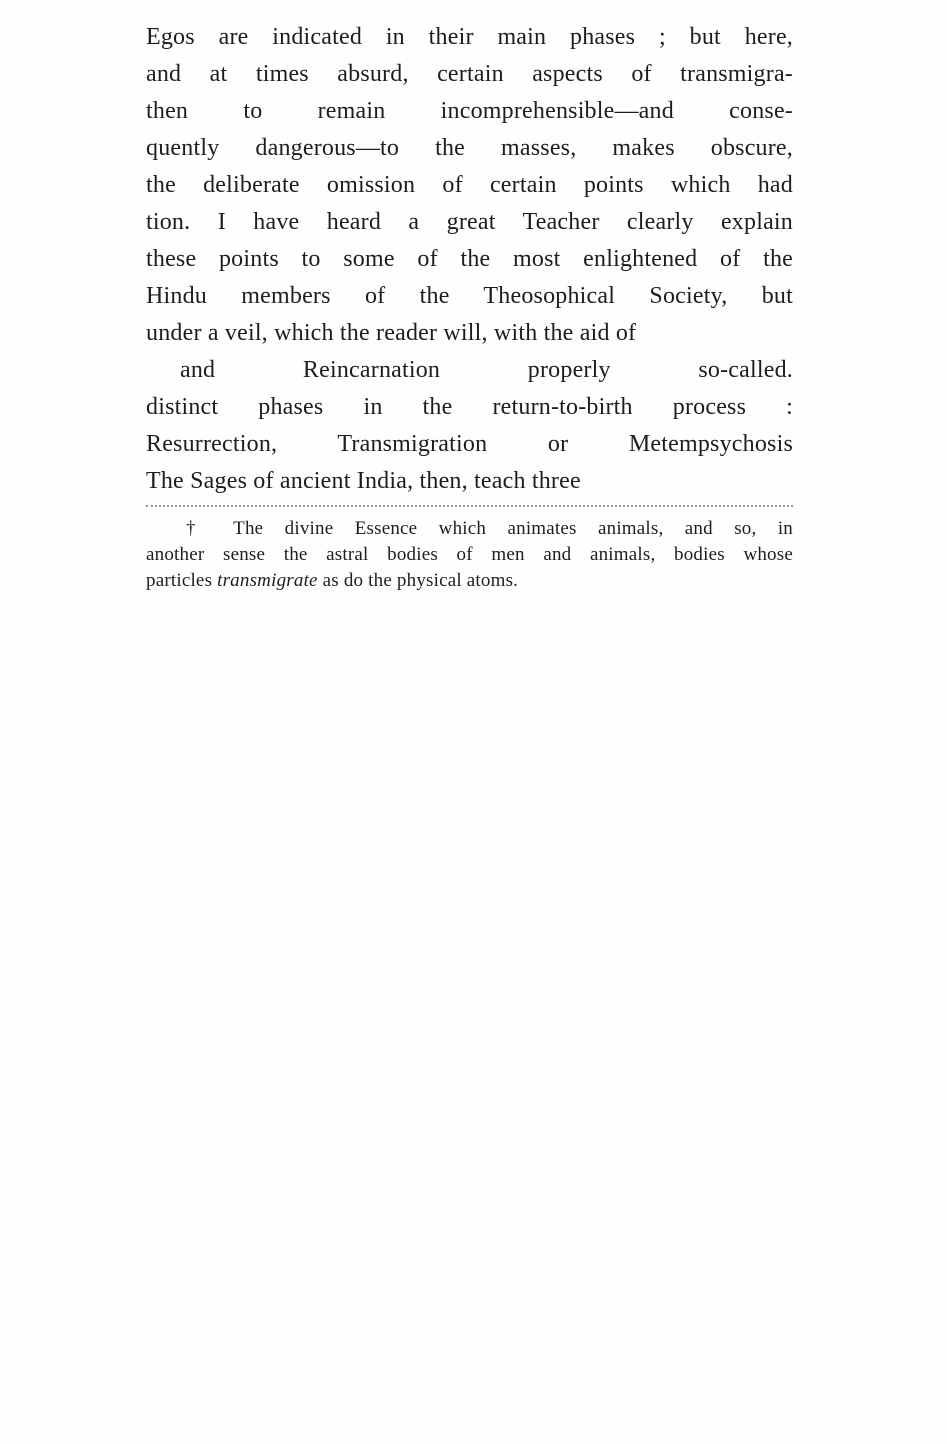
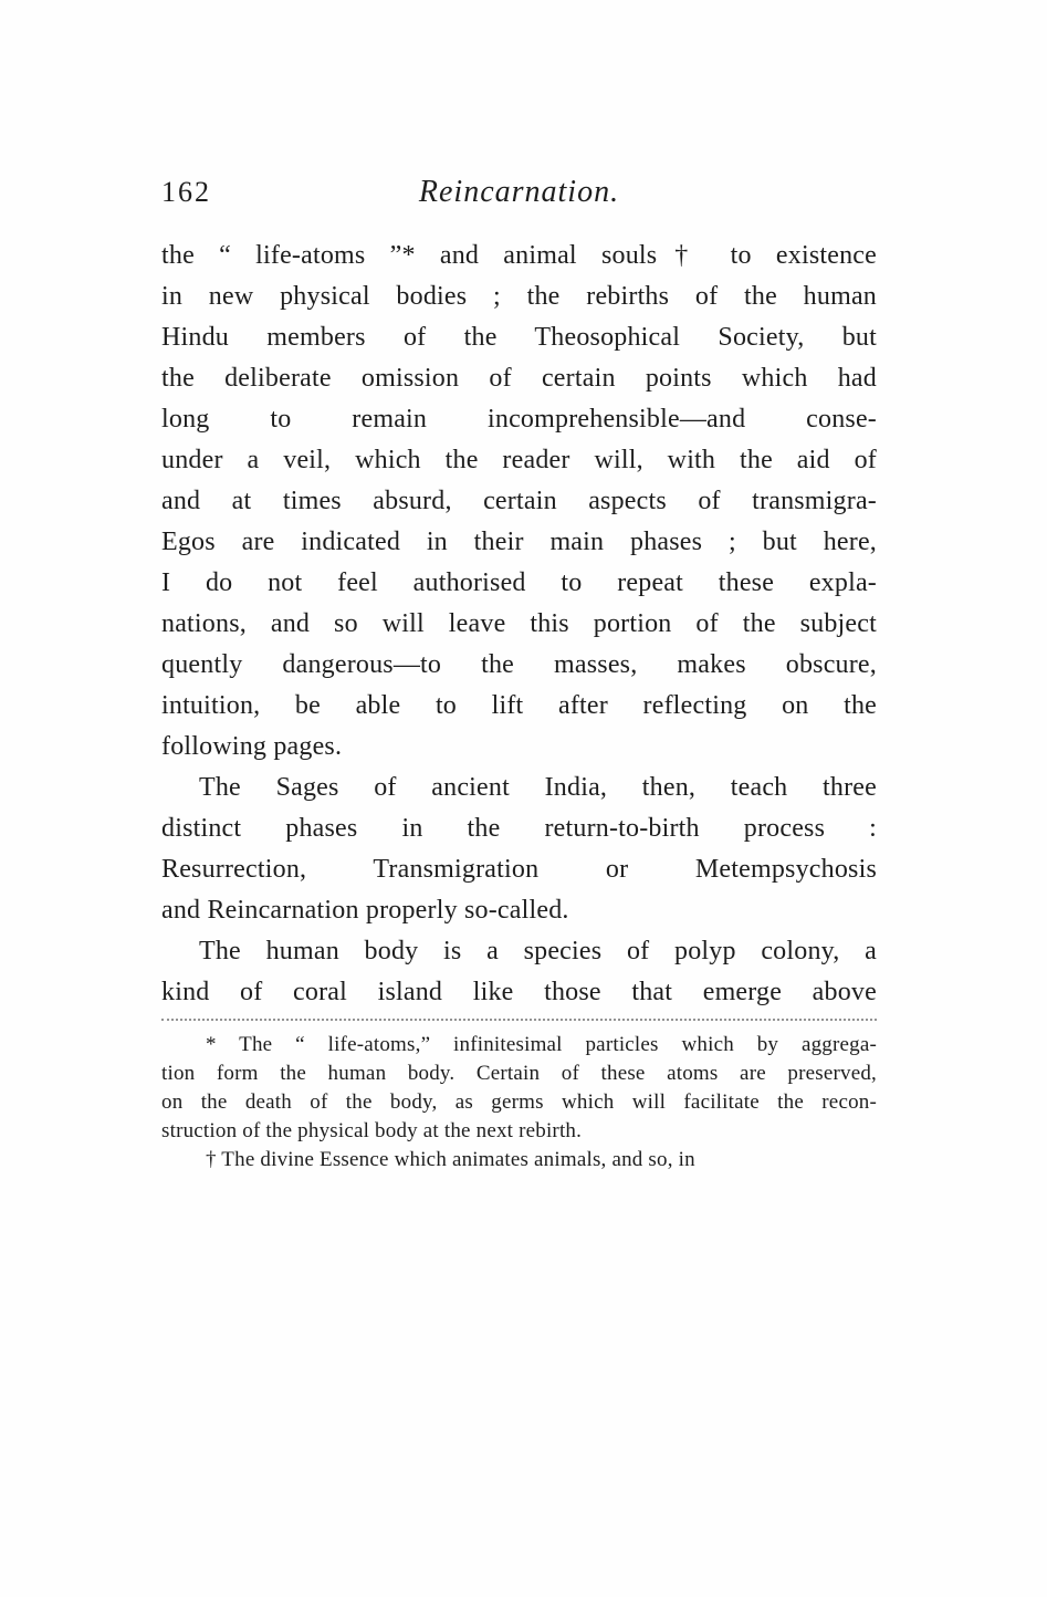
+ 162
+ Reincarnation.
+ the “ life-atoms ”* and animal souls† to existence
+ in new physical bodies ; the rebirths of the human
- Egos are indicated in their main phases ; but here,
+ Hindu members of the Theosophical Society, but
- and at times absurd, certain aspects of transmigra-
+ the deliberate omission of certain points which had
- then to remain incomprehensible—and conse-
+ long to remain incomprehensible—and conse-
- quently dangerous—to the masses, makes obscure,
+ under a veil, which the reader will, with the aid of
- the deliberate omission of certain points which had
+ and at times absurd, certain aspects of transmigra-
- tion. I have heard a great Teacher clearly explain
- these points to some of the most enlightened of the
- Hindu members of the Theosophical Society, but
+ Egos are indicated in their main phases ; but here,
+ I do not feel authorised to repeat these expla-
+ nations, and so will leave this portion of the subject
- under a veil, which the reader will, with the aid of
+ quently dangerous—to the masses, makes obscure,
+ intuition, be able to lift after reflecting on the
+ following pages.
- and Reincarnation properly so-called.
+ The Sages of ancient India, then, teach three
  distinct phases in the return-to-birth process :
  Resurrection, Transmigration or Metempsychosis
- The Sages of ancient India, then, teach three
+ and Reincarnation properly so-called.
+ The human body is a species of polyp colony, a
+ kind of coral island like those that emerge above
+ * The “ life-atoms,” infinitesimal particles which by aggrega-
+ tion form the human body. Certain of these atoms are preserved,
+ on the death of the body, as germs which will facilitate the recon-
+ struction of the physical body at the next rebirth.
  † The divine Essence which animates animals, and so, in
- another sense the astral bodies of men and animals, bodies whose
- particles transmigrate as do the physical atoms.
